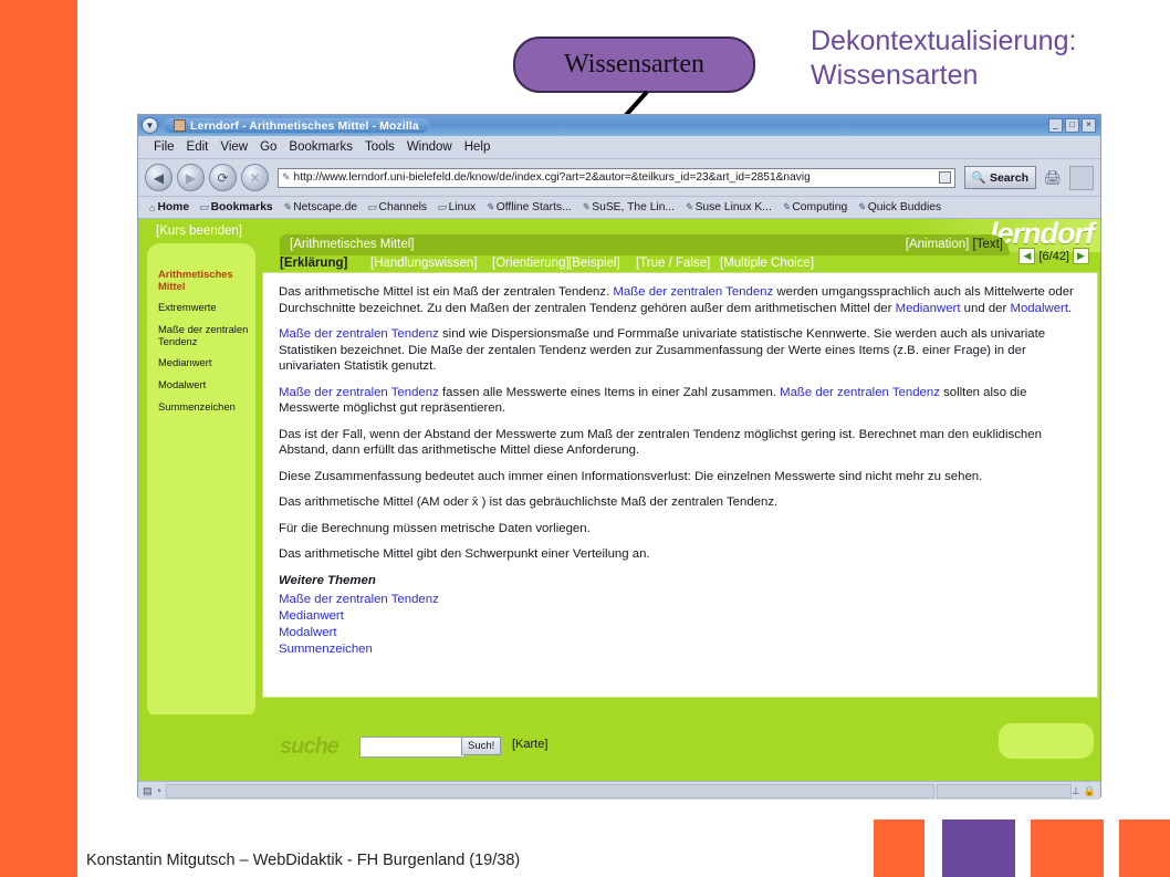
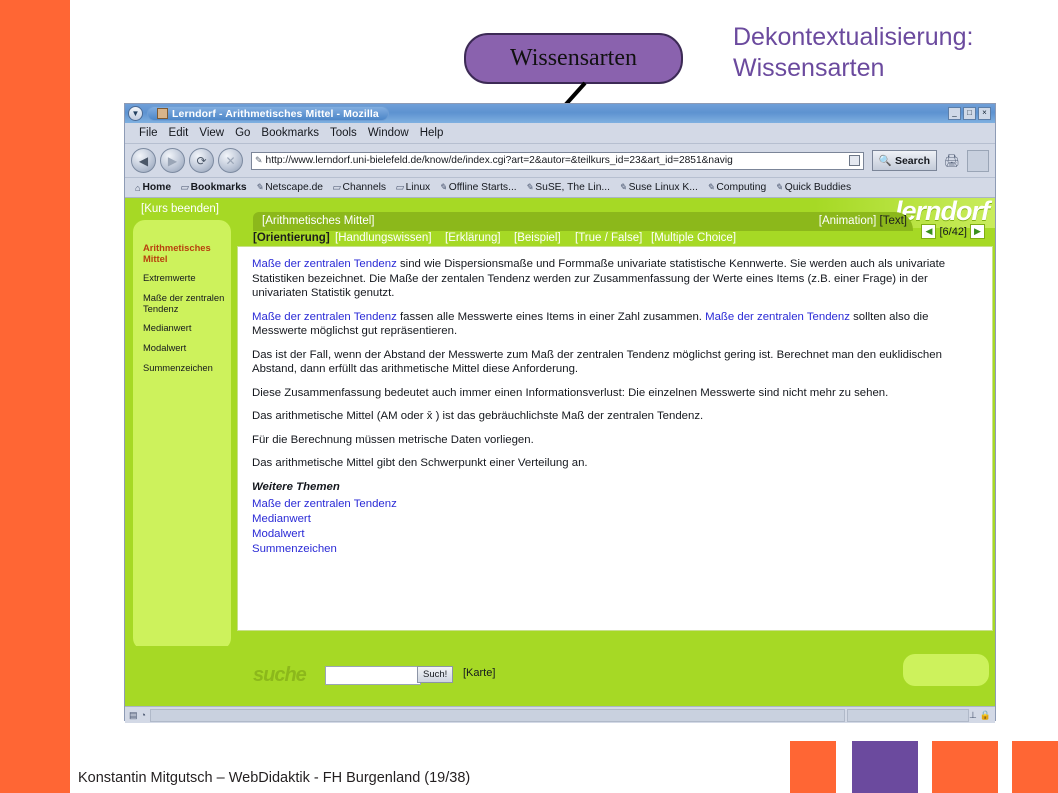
  Dekontextualisierung:
  Wissensarten
  Wissensarten
  ▼
  Lerndorf - Arithmetisches Mittel - Mozilla
  _
  □
  ×
  File
  Edit
  View
  Go
  Bookmarks
  Tools
  Window
  Help
  ◀
  ▶
  ⟳
  ✕
  ✎
  http://www.lerndorf.uni-bielefeld.de/know/de/index.cgi?art=2&autor=&teilkurs_id=23&art_id=2851&navig
  🔍
  Search
  🖨
  ⌂
  Home
  ▭
  Bookmarks
  ✎
  Netscape.de
  ▭
  Channels
  ▭
  Linux
  ✎
  Offline Starts...
  ✎
  SuSE, The Lin...
  ✎
  Suse Linux K...
  ✎
  Computing
  ✎
  Quick Buddies
  lerndorf
  [Kurs beenden]
  Arithmetisches Mittel
  Extremwerte
  Maße der zentralen Tendenz
  Medianwert
  Modalwert
  Summenzeichen
  [Arithmetisches Mittel]
  [Animation] [Text]
- [Erklärung]
+ [Orientierung]
  [Handlungswissen]
- [Orientierung]
+ [Erklärung]
  [Beispiel]
  [True / False]
  [Multiple Choice]
  ◀
  [6/42]
  ▶
- Das arithmetische Mittel ist ein Maß der zentralen Tendenz. Maße der zentralen Tendenz werden umgangssprachlich auch als Mittelwerte oder Durchschnitte bezeichnet. Zu den Maßen der zentralen Tendenz gehören außer dem arithmetischen Mittel der Medianwert und der Modalwert.
  Maße der zentralen Tendenz sind wie Dispersionsmaße und Formmaße univariate statistische Kennwerte. Sie werden auch als univariate Statistiken bezeichnet. Die Maße der zentalen Tendenz werden zur Zusammenfassung der Werte eines Items (z.B. einer Frage) in der univariaten Statistik genutzt.
  Maße der zentralen Tendenz fassen alle Messwerte eines Items in einer Zahl zusammen. Maße der zentralen Tendenz sollten also die Messwerte möglichst gut repräsentieren.
  Das ist der Fall, wenn der Abstand der Messwerte zum Maß der zentralen Tendenz möglichst gering ist. Berechnet man den euklidischen Abstand, dann erfüllt das arithmetische Mittel diese Anforderung.
  Diese Zusammenfassung bedeutet auch immer einen Informationsverlust: Die einzelnen Messwerte sind nicht mehr zu sehen.
  Das arithmetische Mittel (AM oder x̄ ) ist das gebräuchlichste Maß der zentralen Tendenz.
  Für die Berechnung müssen metrische Daten vorliegen.
  Das arithmetische Mittel gibt den Schwerpunkt einer Verteilung an.
  Weitere Themen
  Maße der zentralen Tendenz
  Medianwert
  Modalwert
  Summenzeichen
  suche
  Such!
  [Karte]
  ▤
  ◔
  ⊥
  🔒
  Konstantin Mitgutsch – WebDidaktik - FH Burgenland (19/38)
